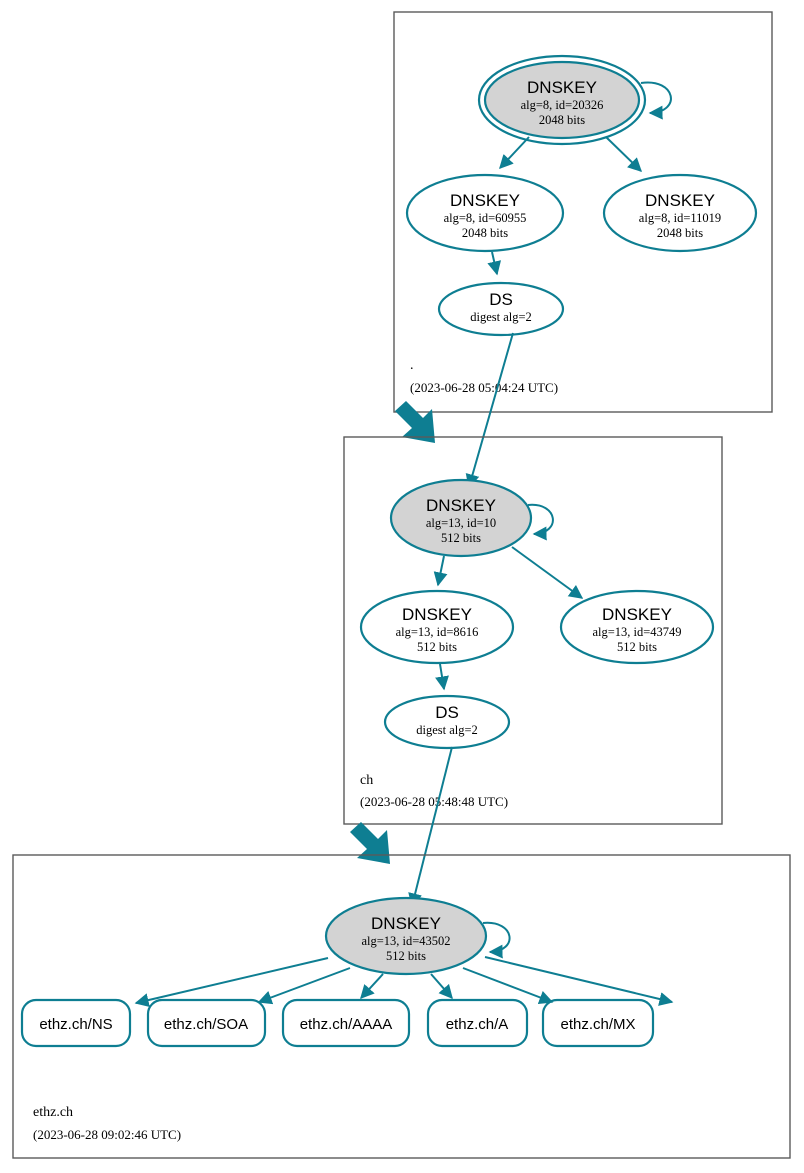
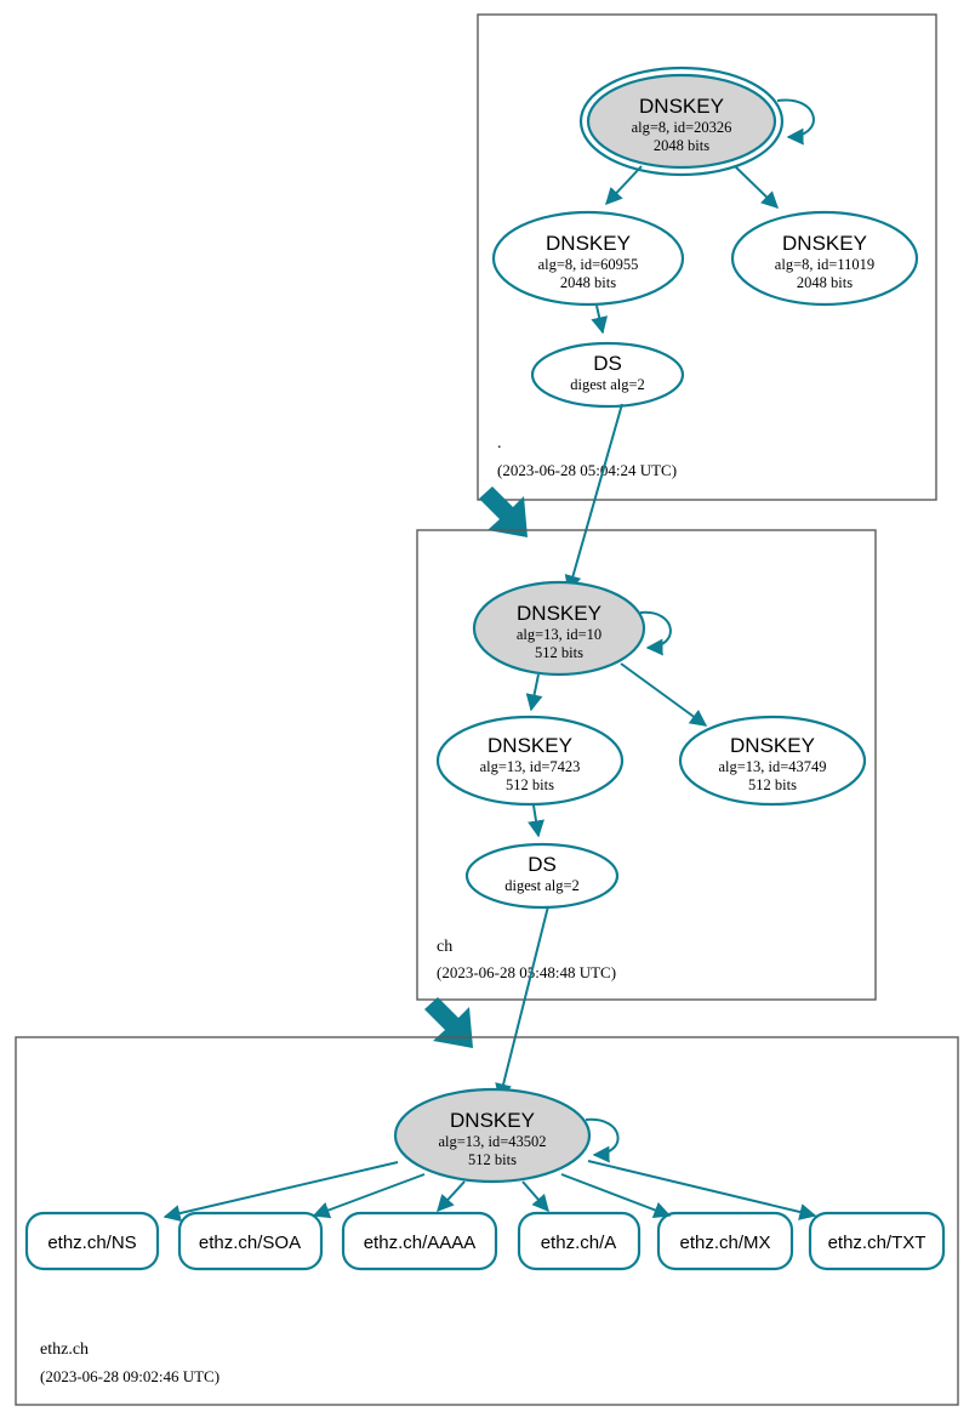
  DNSKEY
  alg=8, id=20326
  2048 bits
  DNSKEY
  alg=8, id=60955
  2048 bits
  DNSKEY
  alg=8, id=11019
  2048 bits
  DS
  digest alg=2
  .
  (2023-06-28 05:4:24 UTC)
  DNSKEY
  alg=13, id=10
  512 bits
  DNSKEY
- alg=13, id=8616
+ alg=13, id=7423
  512 bits
  DNSKEY
  alg=13, id=43749
  512 bits
  DS
  digest alg=2
  ch
  (2023-06-28 0:48:48 UTC)
  DNSKEY
  alg=13, id=43502
  512 bits
  ethz.ch/NS
  ethz.ch/SOA
  ethz.ch/AAAA
  ethz.ch/A
  ethz.ch/MX
+ ethz.ch/TXT
  ethz.ch
  (2023-06-28 09:02:46 UTC)
